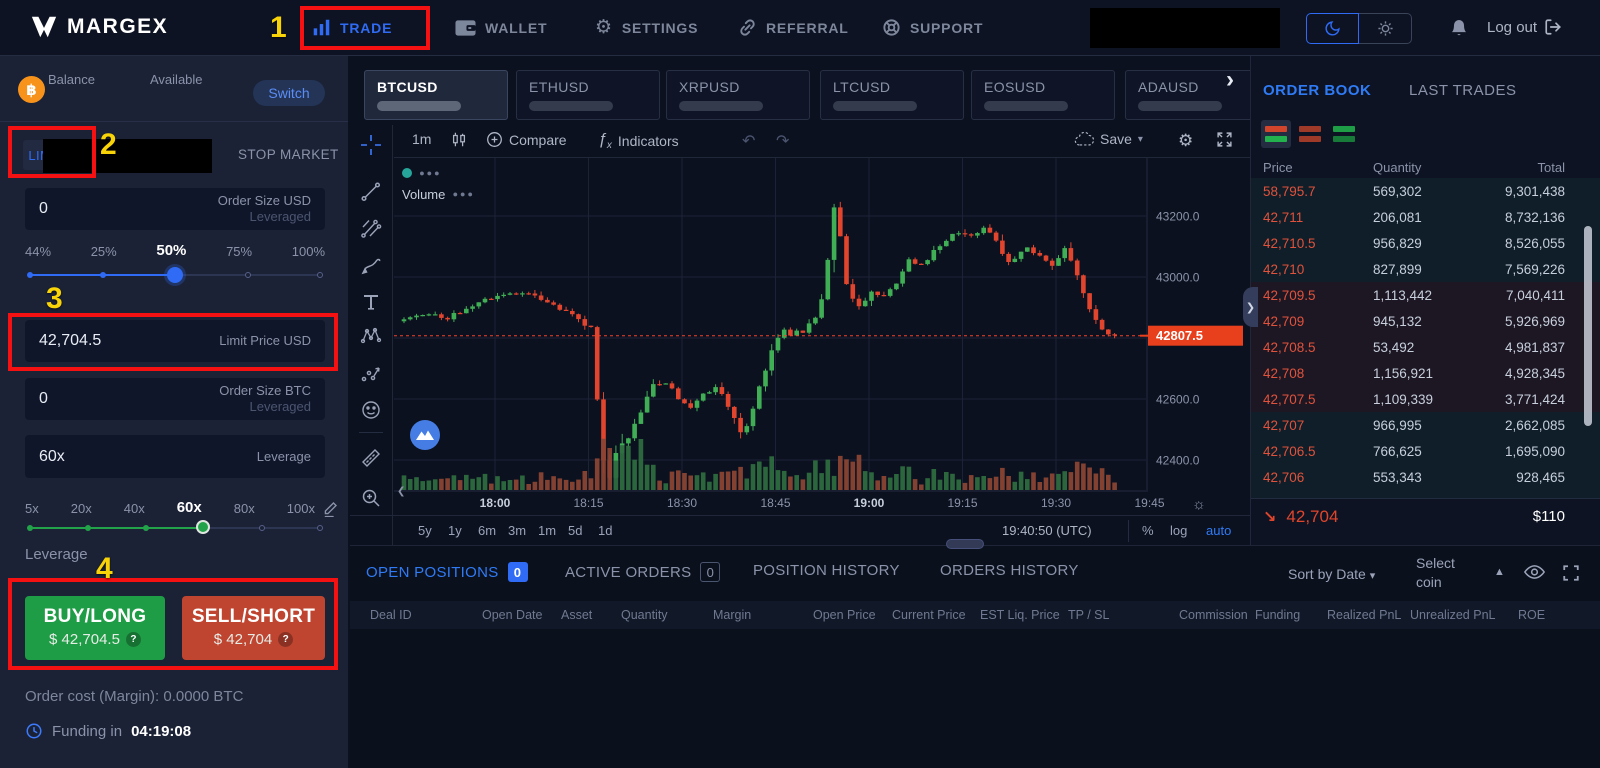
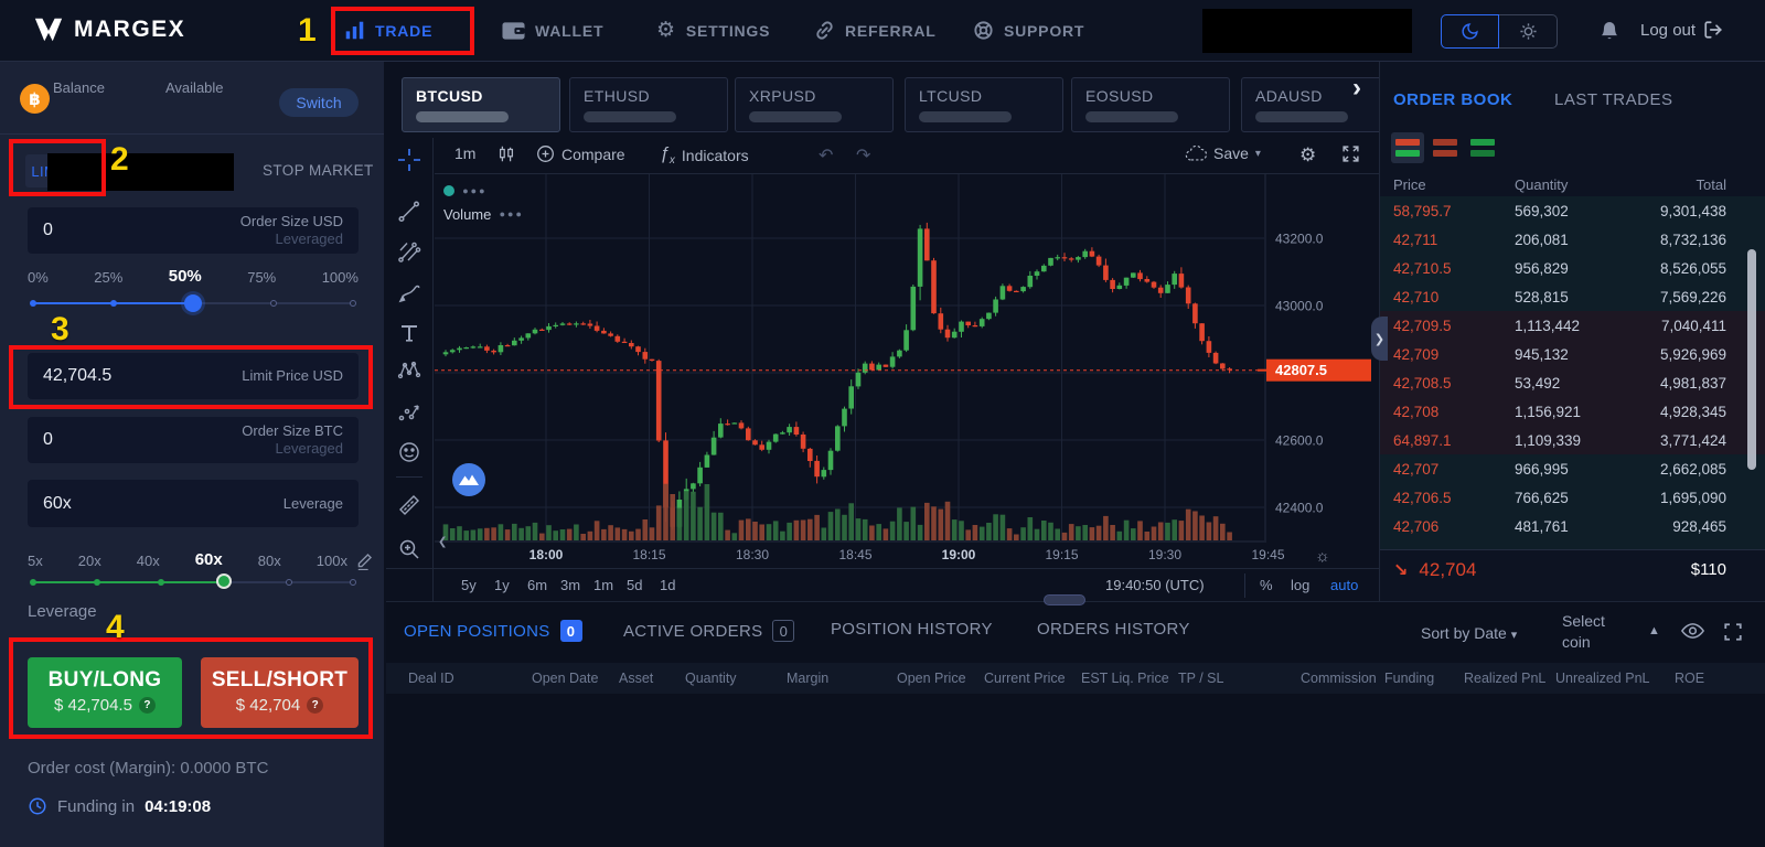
  MARGEX
  TRADE
  WALLET
  ⚙
  SETTINGS
  REFERRAL
  SUPPORT
  Log out
  ฿
  Balance
  Available
  Switch
  STOP MARKET
  0
  Order Size USD
  Leveraged
- 44%
+ 0%
  25%
  50%
  75%
  100%
  42,704.5
  Limit Price USD
  0
  Order Size BTC
  Leveraged
  60x
  Leverage
  5x
  20x
  40x
  60x
  80x
  100x
  Leverage
  BUY/LONG
  $ 42,704.5
  ?
  SELL/SHORT
  $ 42,704
  ?
  Order cost (Margin): 0.0000 BTC
  Funding in
  04:19:08
  BTCUSD
  ETHUSD
  XRPUSD
  LTCUSD
  EOSUSD
  ADAUSD
  ›
  1m
  Compare
  ƒx
  Indicators
  ↶
  ↷
  Save
  ▾
  ⚙
  ●●●
  Volume ●●●
  43200.0
  43000.0
  42600.0
  42400.0
  42807.5
  ❮
  18:00
  18:15
  18:30
  18:45
  19:00
  19:15
  19:30
  19:45
  ☼
  5y
  1y
  6m
  3m
  1m
  5d
  1d
  19:40:50 (UTC)
  %
  log
  auto
  ORDER BOOK
  LAST TRADES
  Price
  Quantity
  Total
  58,795.7
  569,302
  9,301,438
  42,711
  206,081
  8,732,136
  42,710.5
  956,829
  8,526,055
  42,710
- 827,899
+ 528,815
  7,569,226
  42,709.5
  1,113,442
  7,040,411
  42,709
  945,132
  5,926,969
  42,708.5
  53,492
  4,981,837
  42,708
  1,156,921
  4,928,345
- 42,707.5
+ 64,897.1
  1,109,339
  3,771,424
  42,707
  966,995
  2,662,085
  42,706.5
  766,625
  1,695,090
  42,706
- 553,343
+ 481,761
  928,465
  ↘
  42,704
  $110
  ❯
  OPEN POSITIONS
  0
  ACTIVE ORDERS
  0
  POSITION HISTORY
  ORDERS HISTORY
  Sort by Date ▾
  Select coin
  ▲
  Deal ID
  Open Date
  Asset
  Quantity
  Margin
  Open Price
  Current Price
  EST Liq. Price
  TP / SL
  Commission
  Funding
  Realized PnL
  Unrealized PnL
  ROE
  1
  2
  3
  4
